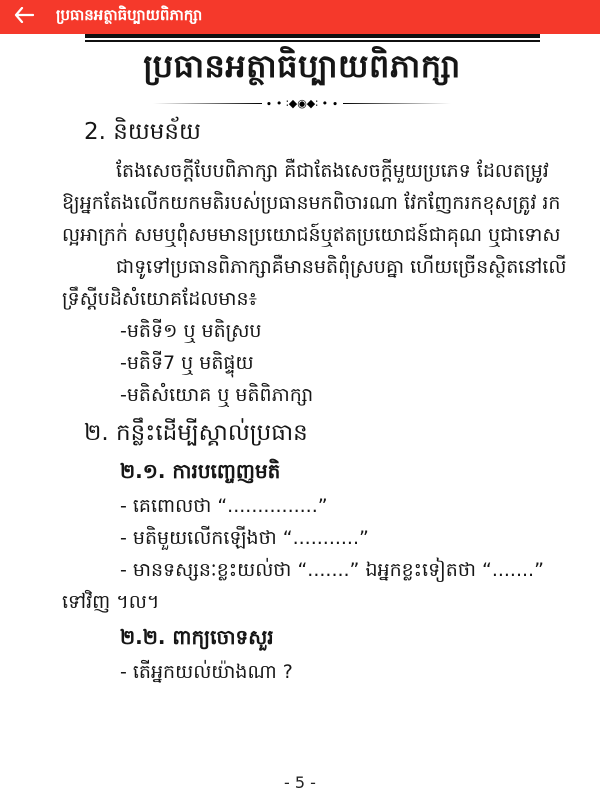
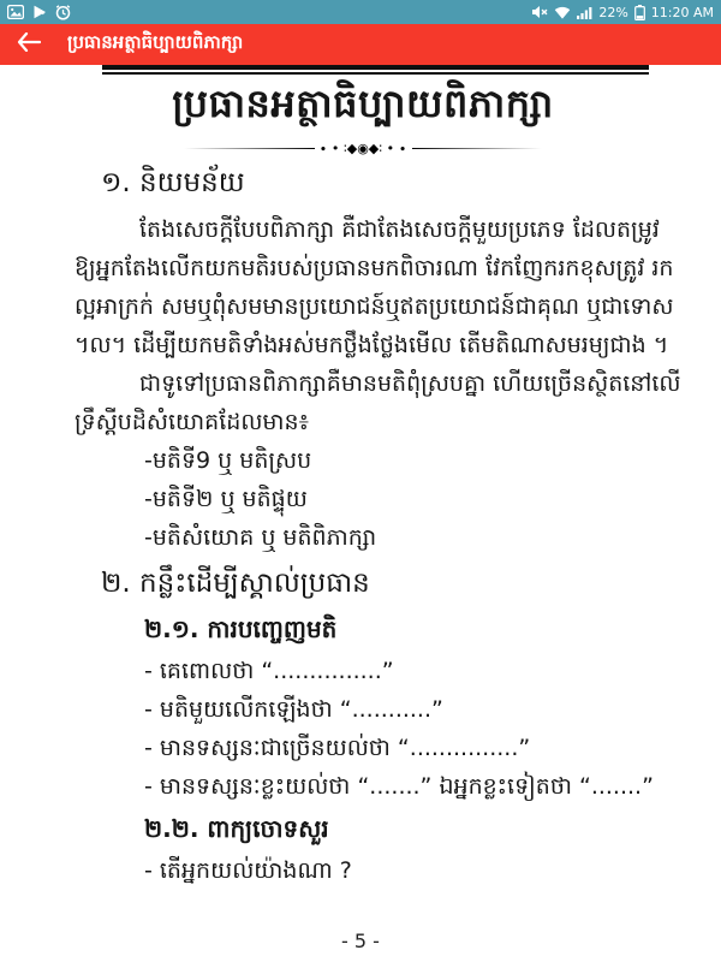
+ 22%
+ 11:20 AM
  ប្រធានអត្ថាធិប្បាយពិភាក្សា
  ប្រធានអត្ថាធិប្បាយពិភាក្សា
  ∙ • ∶◆◉◆∶ • ∙
- 2. និយមន័យ
+ ១. និយមន័យ
  តែងសេចក្ដីបែបពិភាក្សា គឺជាតែងសេចក្ដីមួយប្រភេទ ដែលតម្រូវ
  ឱ្យអ្នកតែងលើកយកមតិរបស់ប្រធានមកពិចារណា វែកញែករកខុសត្រូវ រក
  ល្អអាក្រក់ សមឬពុំសមមានប្រយោជន៍ឬឥតប្រយោជន៍ជាគុណ ឬជាទោស
+ ។ល។ ដើម្បីយកមតិទាំងអស់មកថ្លឹងថ្លែងមើល តើមតិណាសមរម្យជាង ។
  ជាទូទៅប្រធានពិភាក្សាគឺមានមតិពុំស្របគ្នា ហើយច្រើនស្ថិតនៅលើ
  ទ្រឹស្ដីបដិសំយោគដែលមាន៖
- -មតិទី១ ឬ មតិស្រប
+ -មតិទី9 ឬ មតិស្រប
- -មតិទី7 ឬ មតិផ្ទុយ
+ -មតិទី២ ឬ មតិផ្ទុយ
  -មតិសំយោគ ឬ មតិពិភាក្សា
  ២. កន្លឹះដើម្បីស្គាល់ប្រធាន
  ២.១. ការបញ្ចេញមតិ
  - គេពោលថា “...............”
  - មតិមួយលើកឡើងថា “...........”
+ - មានទស្សនៈជាច្រើនយល់ថា “...............”
  - មានទស្សនៈខ្លះយល់ថា “.......” ឯអ្នកខ្លះទៀតថា “.......”
- ទៅវិញ ។ល។
  ២.២. ពាក្យចោទសួរ
  - តើអ្នកយល់យ៉ាងណា ?
  - 5 -
